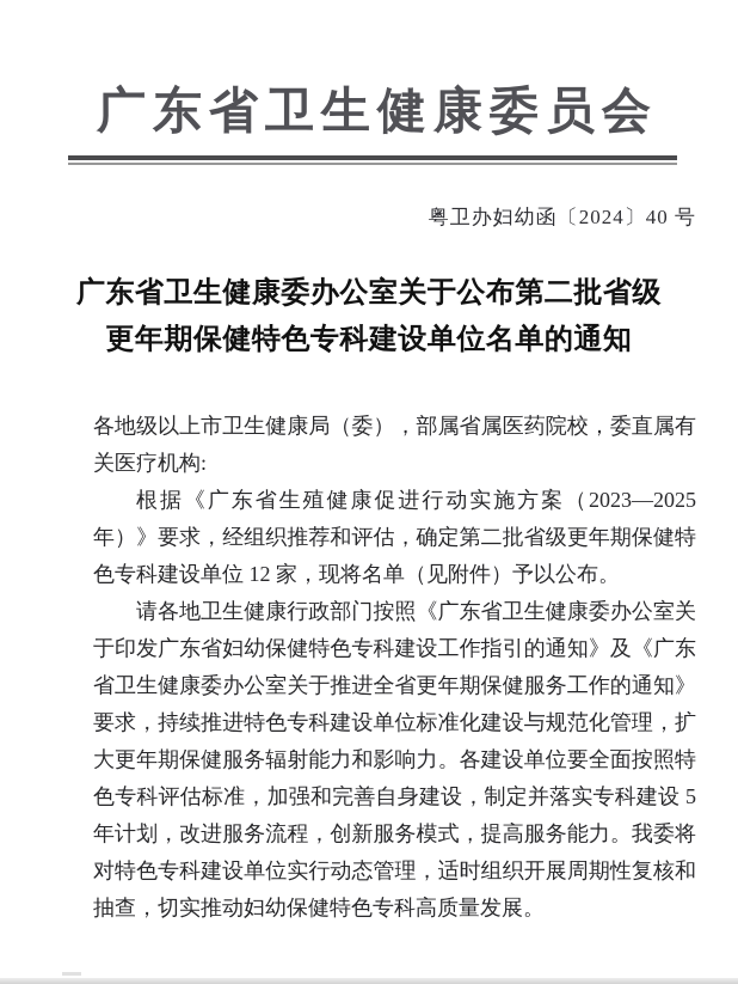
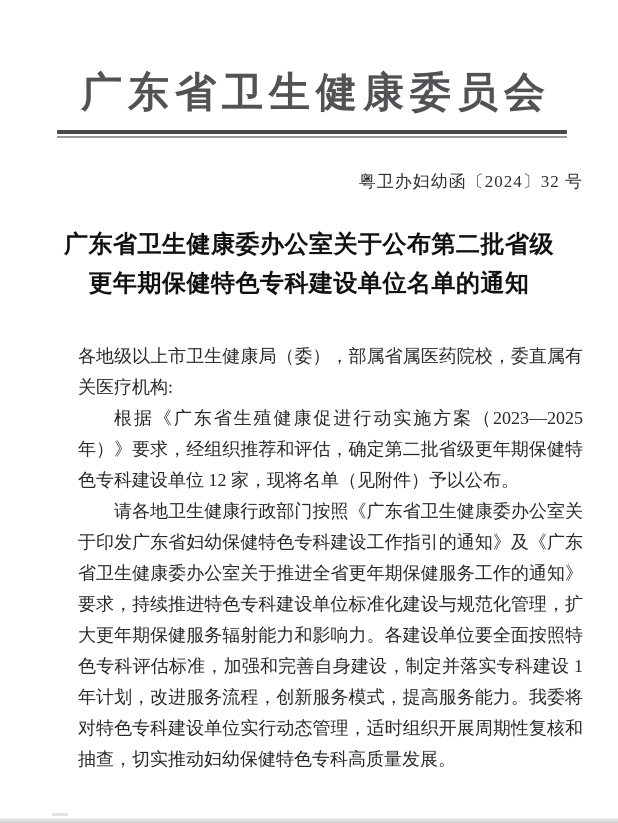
  广东省卫生健康委员会
- 粤卫办妇幼函〔2024〕40 号
+ 粤卫办妇幼函〔2024〕32 号
  广东省卫生健康委办公室关于公布第二批省级
  更年期保健特色专科建设单位名单的通知
  各地级以上市卫生健康局（委），部属省属医药院校，委直属有关医疗机构:
  根据《广东省生殖健康促进行动实施方案（2023—2025年）》要求，经组织推荐和评估，确定第二批省级更年期保健特色专科建设单位 12 家，现将名单（见附件）予以公布。
- 请各地卫生健康行政部门按照《广东省卫生健康委办公室关于印发广东省妇幼保健特色专科建设工作指引的通知》及《广东省卫生健康委办公室关于推进全省更年期保健服务工作的通知》要求，持续推进特色专科建设单位标准化建设与规范化管理，扩大更年期保健服务辐射能力和影响力。各建设单位要全面按照特色专科评估标准，加强和完善自身建设，制定并落实专科建设 5 年计划，改进服务流程，创新服务模式，提高服务能力。我委将对特色专科建设单位实行动态管理，适时组织开展周期性复核和抽查，切实推动妇幼保健特色专科高质量发展。
+ 请各地卫生健康行政部门按照《广东省卫生健康委办公室关于印发广东省妇幼保健特色专科建设工作指引的通知》及《广东省卫生健康委办公室关于推进全省更年期保健服务工作的通知》要求，持续推进特色专科建设单位标准化建设与规范化管理，扩大更年期保健服务辐射能力和影响力。各建设单位要全面按照特色专科评估标准，加强和完善自身建设，制定并落实专科建设 1 年计划，改进服务流程，创新服务模式，提高服务能力。我委将对特色专科建设单位实行动态管理，适时组织开展周期性复核和抽查，切实推动妇幼保健特色专科高质量发展。
